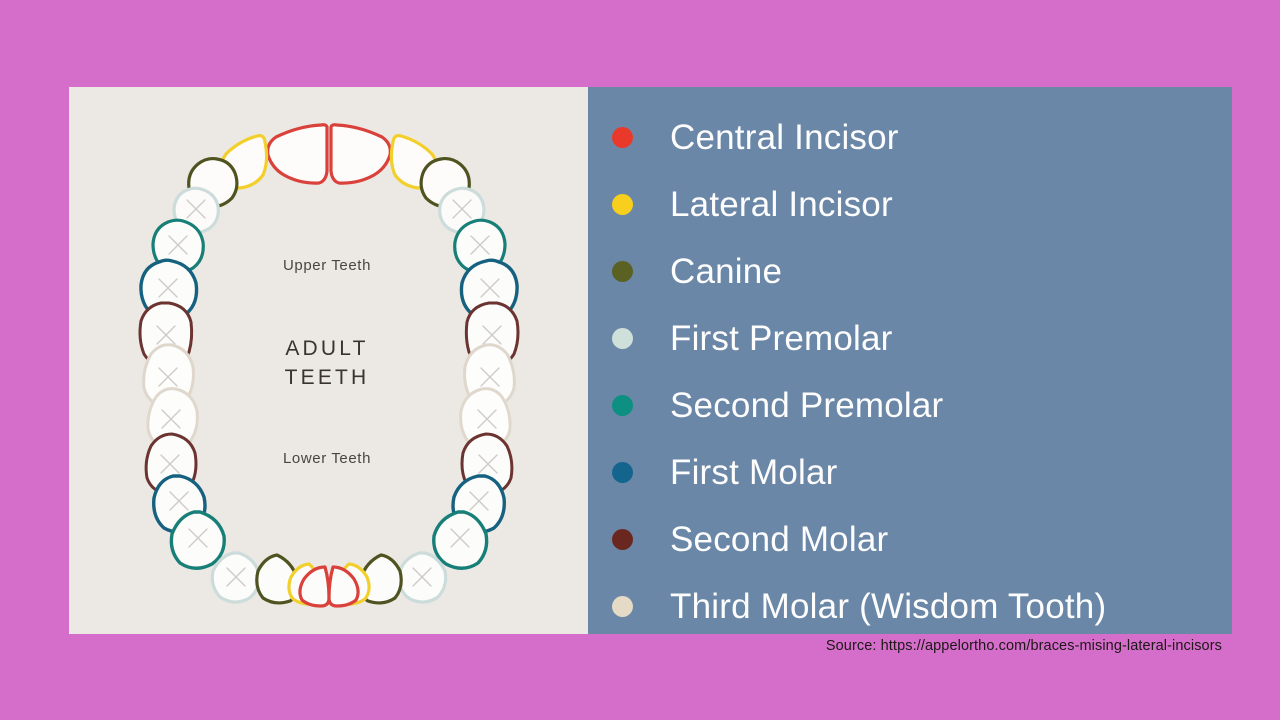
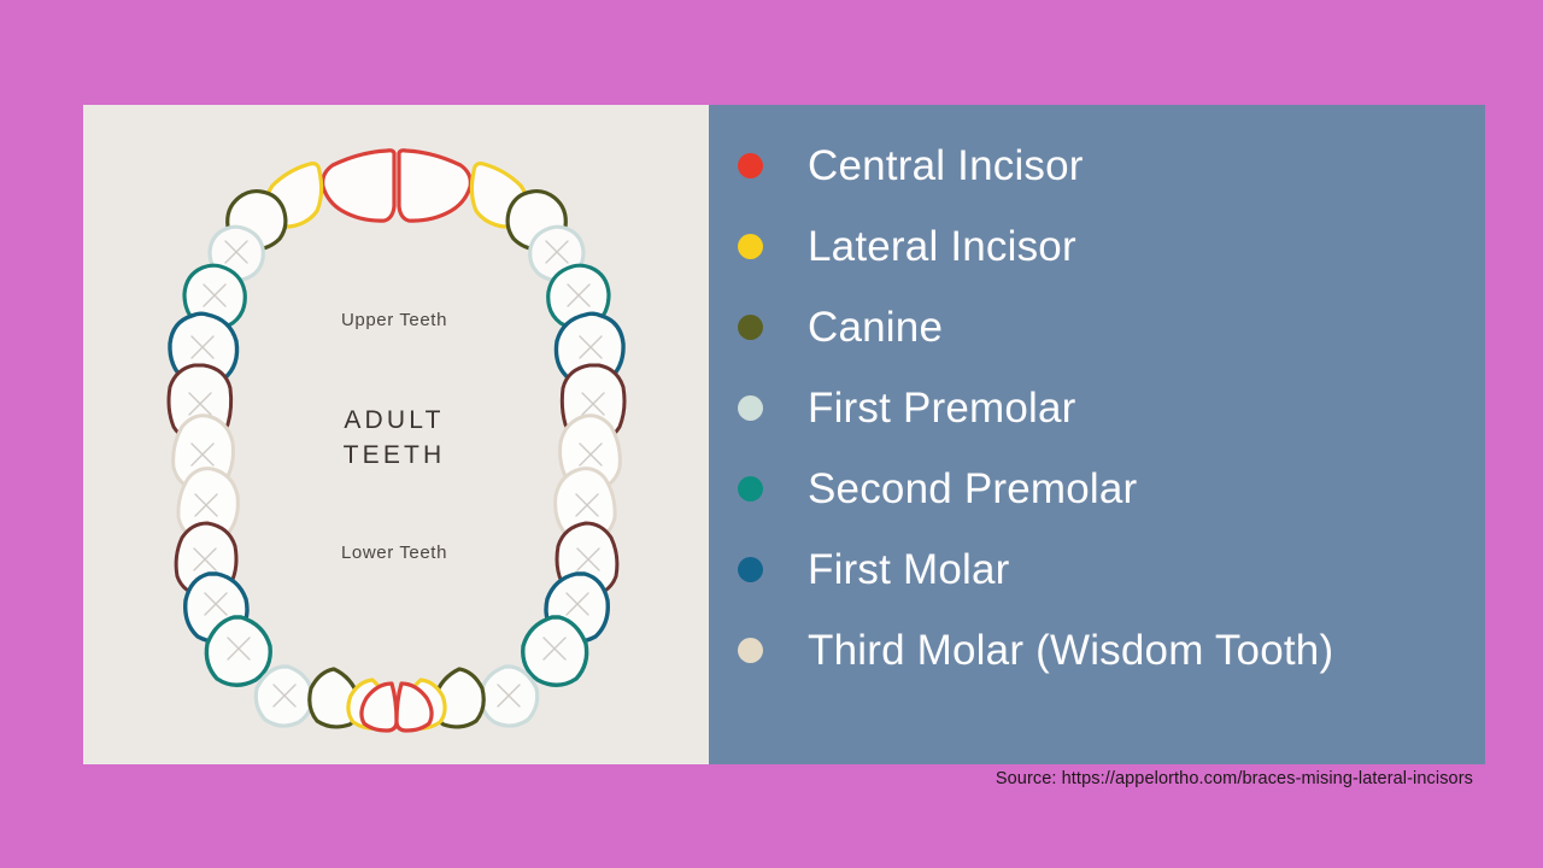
  Upper Teeth
  ADULT
  TEETH
  Lower Teeth
  Central Incisor
  Lateral Incisor
  Canine
  First Premolar
  Second Premolar
  First Molar
- Second Molar
  Third Molar (Wisdom Tooth)
  Source: https://appelortho.com/braces-mising-lateral-incisors
